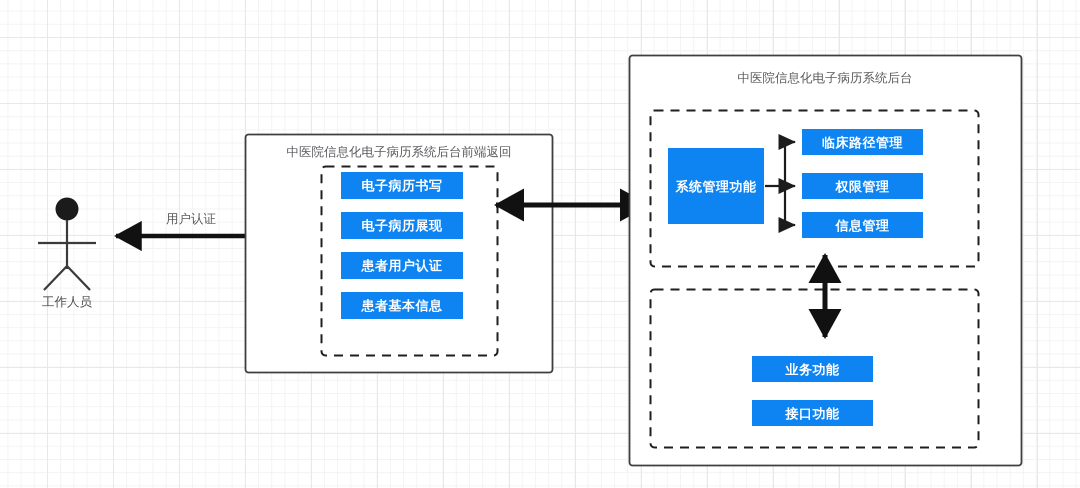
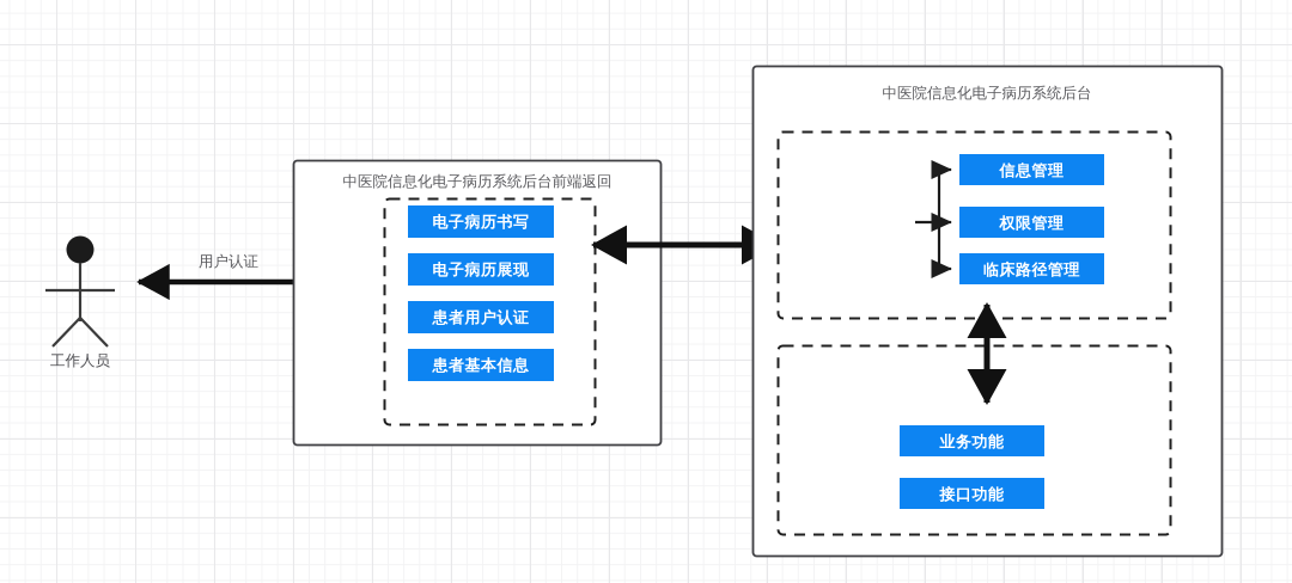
  工作人员
  用户认证
  中医院信息化电子病历系统后台前端返回
  电子病历书写
  电子病历展现
  患者用户认证
  患者基本信息
  中医院信息化电子病历系统后台
- 系统管理功能
- 临床路径管理
+ 信息管理
  权限管理
- 信息管理
+ 临床路径管理
  业务功能
  接口功能
